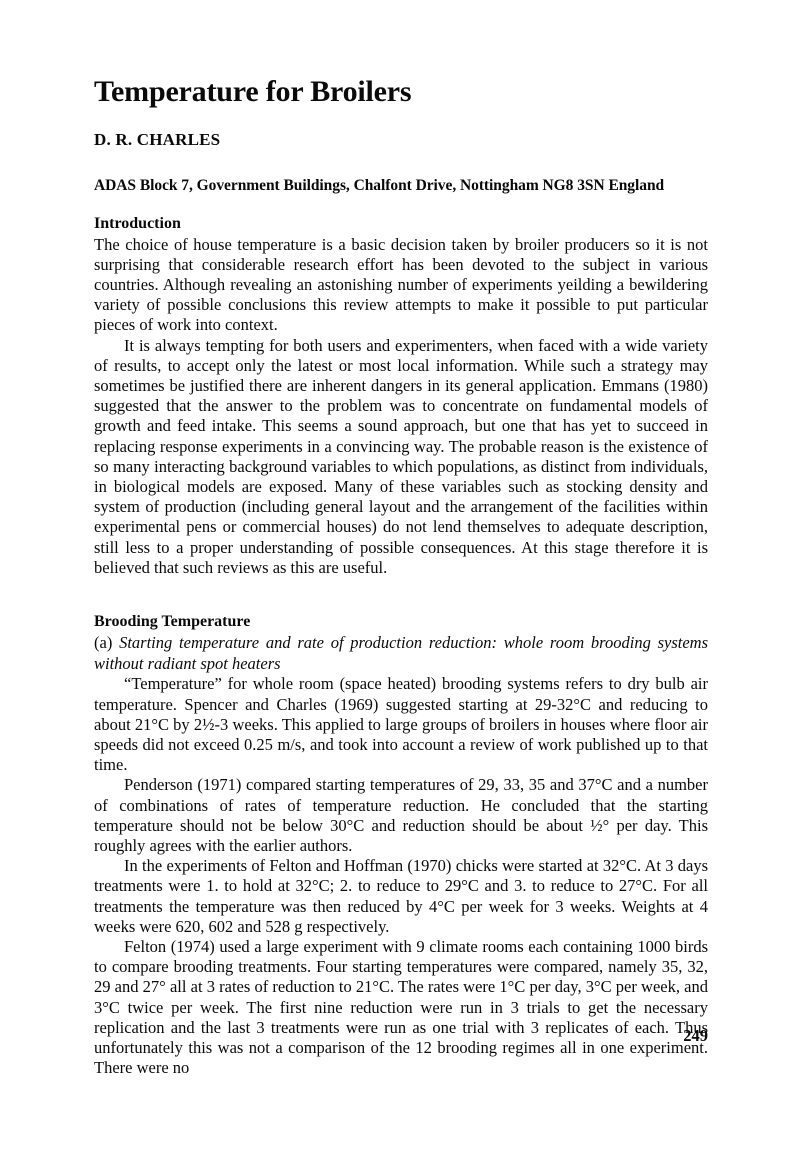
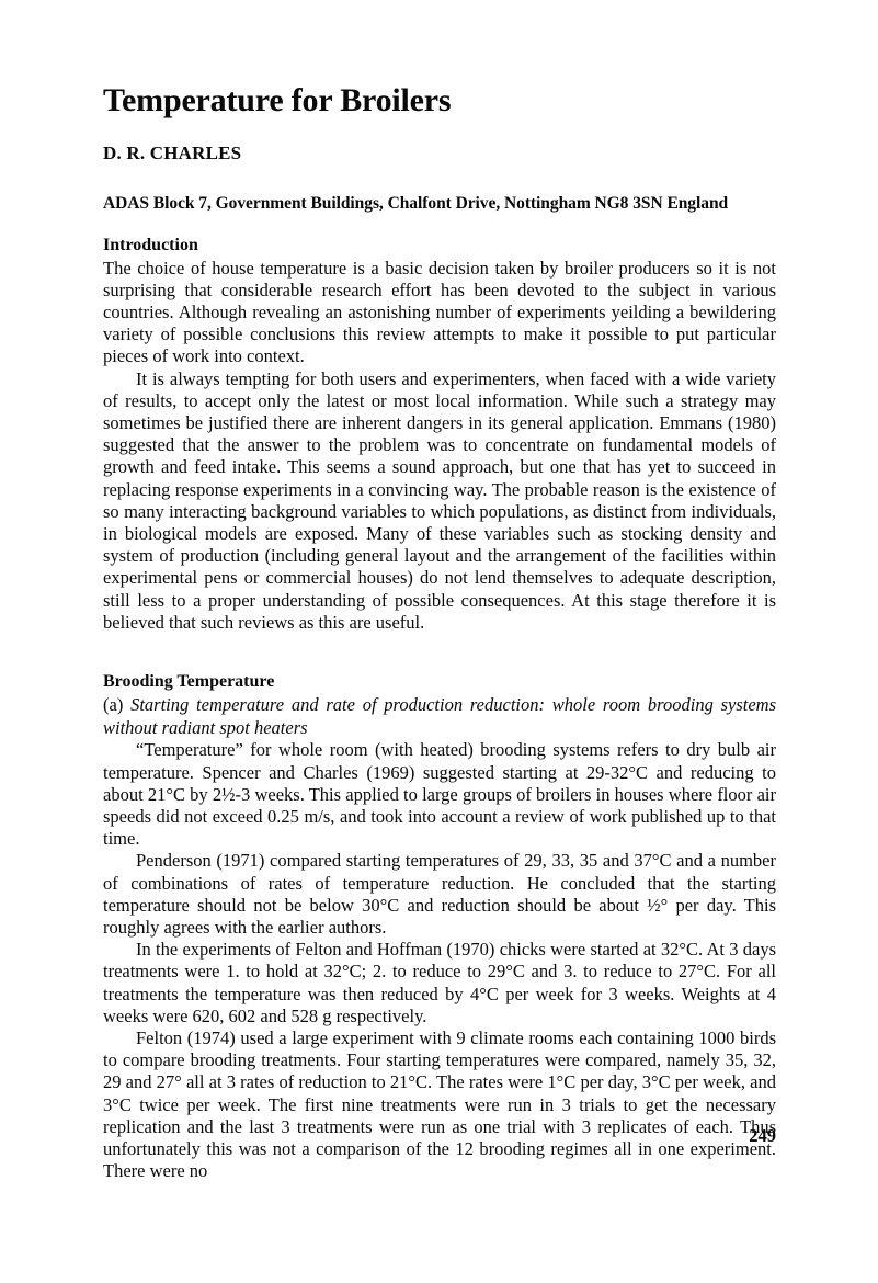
  Temperature for Broilers
  D. R. CHARLES
  ADAS Block 7, Government Buildings, Chalfont Drive, Nottingham NG8 3SN England
  Introduction
  The choice of house temperature is a basic decision taken by broiler producers so it is not surprising that considerable research effort has been devoted to the subject in various countries. Although revealing an astonishing number of experiments yeilding a bewildering variety of possible conclusions this review attempts to make it possible to put particular pieces of work into context.
  It is always tempting for both users and experimenters, when faced with a wide variety of results, to accept only the latest or most local information. While such a strategy may sometimes be justified there are inherent dangers in its general application. Emmans (1980) suggested that the answer to the problem was to concentrate on fundamental models of growth and feed intake. This seems a sound approach, but one that has yet to succeed in replacing response experiments in a convincing way. The probable reason is the existence of so many interacting background variables to which populations, as distinct from individuals, in biological models are exposed. Many of these variables such as stocking density and system of production (including general layout and the arrangement of the facilities within experimental pens or commercial houses) do not lend themselves to adequate description, still less to a proper understanding of possible consequences. At this stage therefore it is believed that such reviews as this are useful.
  Brooding Temperature
  (a) Starting temperature and rate of production reduction: whole room brooding systems without radiant spot heaters
- “Temperature” for whole room (space heated) brooding systems refers to dry bulb air temperature. Spencer and Charles (1969) suggested starting at 29-32°C and reducing to about 21°C by 2½-3 weeks. This applied to large groups of broilers in houses where floor air speeds did not exceed 0.25 m/s, and took into account a review of work published up to that time.
+ “Temperature” for whole room (with heated) brooding systems refers to dry bulb air temperature. Spencer and Charles (1969) suggested starting at 29-32°C and reducing to about 21°C by 2½-3 weeks. This applied to large groups of broilers in houses where floor air speeds did not exceed 0.25 m/s, and took into account a review of work published up to that time.
  Penderson (1971) compared starting temperatures of 29, 33, 35 and 37°C and a number of combinations of rates of temperature reduction. He concluded that the starting temperature should not be below 30°C and reduction should be about ½° per day. This roughly agrees with the earlier authors.
  In the experiments of Felton and Hoffman (1970) chicks were started at 32°C. At 3 days treatments were 1. to hold at 32°C; 2. to reduce to 29°C and 3. to reduce to 27°C. For all treatments the temperature was then reduced by 4°C per week for 3 weeks. Weights at 4 weeks were 620, 602 and 528 g respectively.
- Felton (1974) used a large experiment with 9 climate rooms each containing 1000 birds to compare brooding treatments. Four starting temperatures were compared, namely 35, 32, 29 and 27° all at 3 rates of reduction to 21°C. The rates were 1°C per day, 3°C per week, and 3°C twice per week. The first nine reduction were run in 3 trials to get the necessary replication and the last 3 treatments were run as one trial with 3 replicates of each. Thus unfortunately this was not a comparison of the 12 brooding regimes all in one experiment. There were no
+ Felton (1974) used a large experiment with 9 climate rooms each containing 1000 birds to compare brooding treatments. Four starting temperatures were compared, namely 35, 32, 29 and 27° all at 3 rates of reduction to 21°C. The rates were 1°C per day, 3°C per week, and 3°C twice per week. The first nine treatments were run in 3 trials to get the necessary replication and the last 3 treatments were run as one trial with 3 replicates of each. Thus unfortunately this was not a comparison of the 12 brooding regimes all in one experiment. There were no
  249
